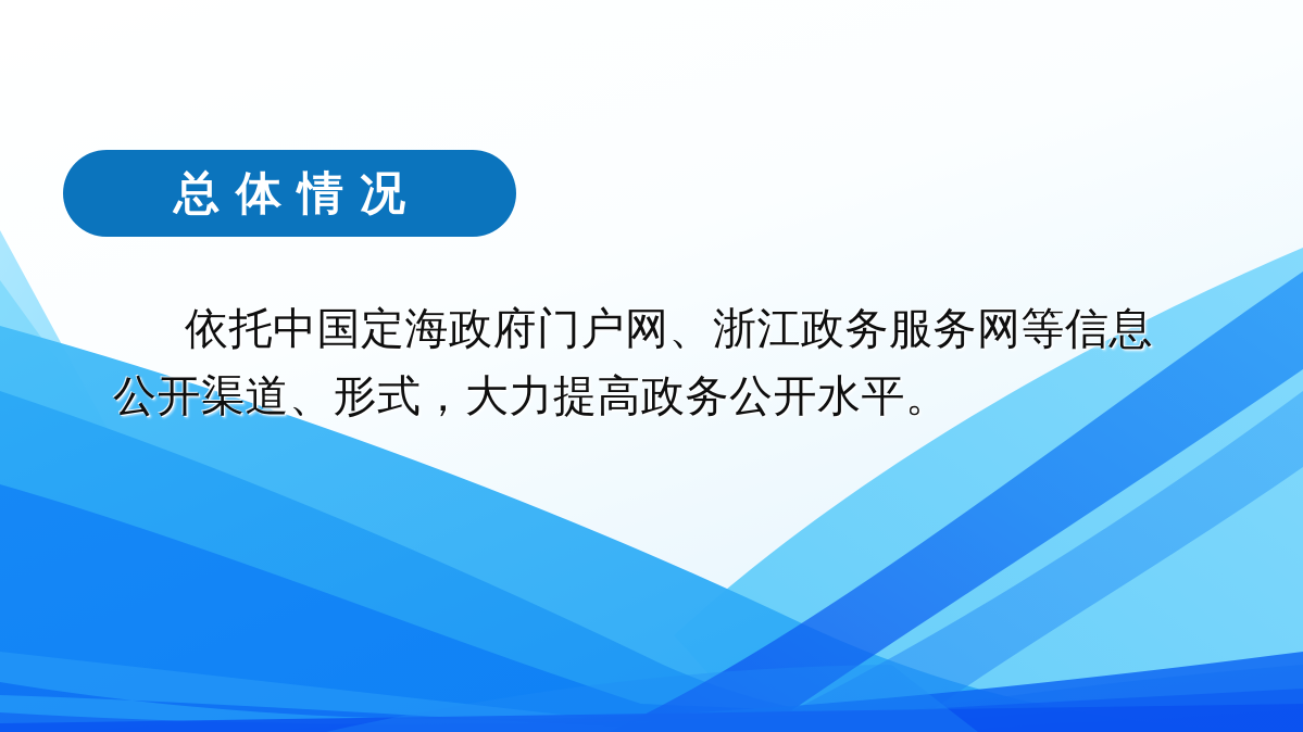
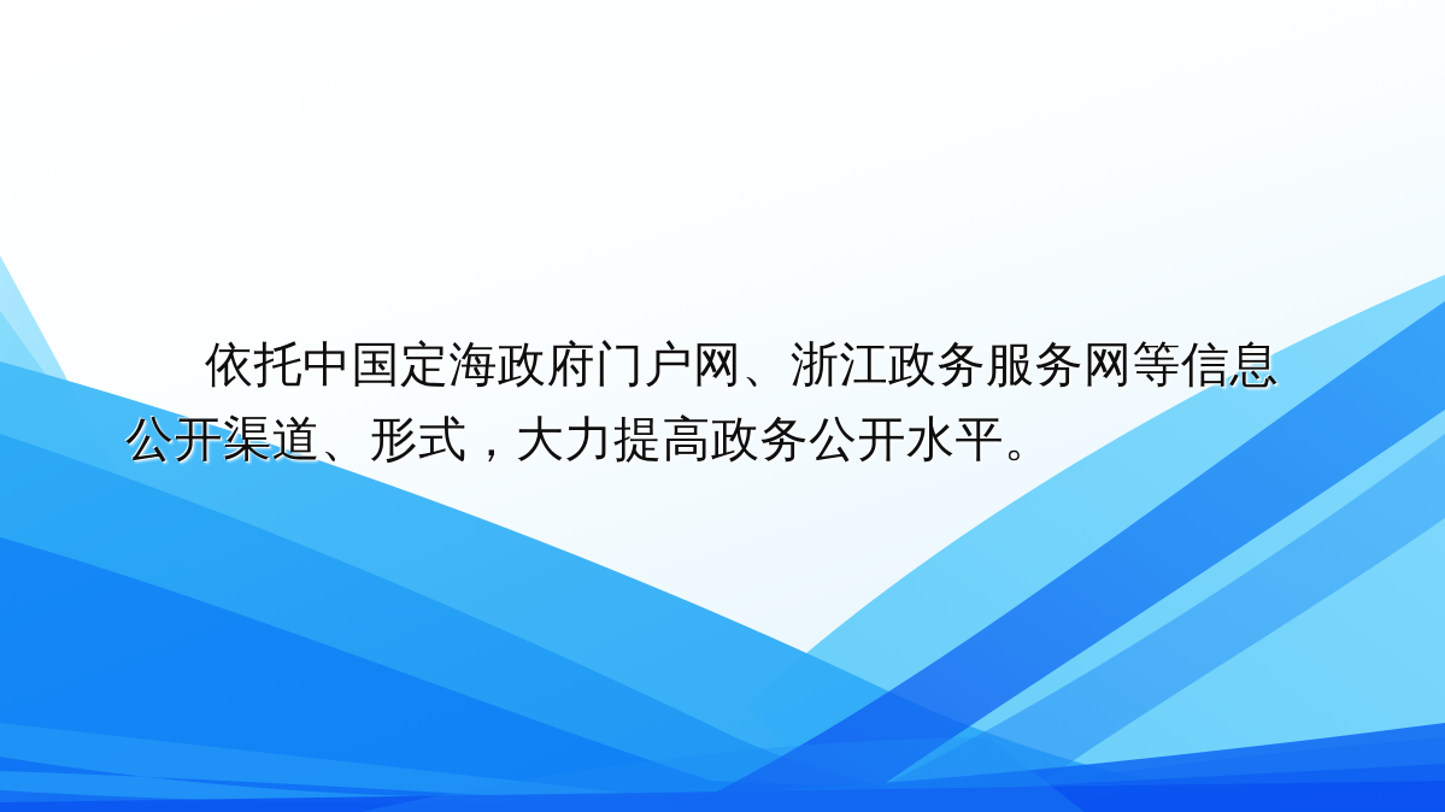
- 总体情况
  依托中国定海政府门户网、浙江政务服务网等信息
  公开渠道、形式，大力提高政务公开水平。
